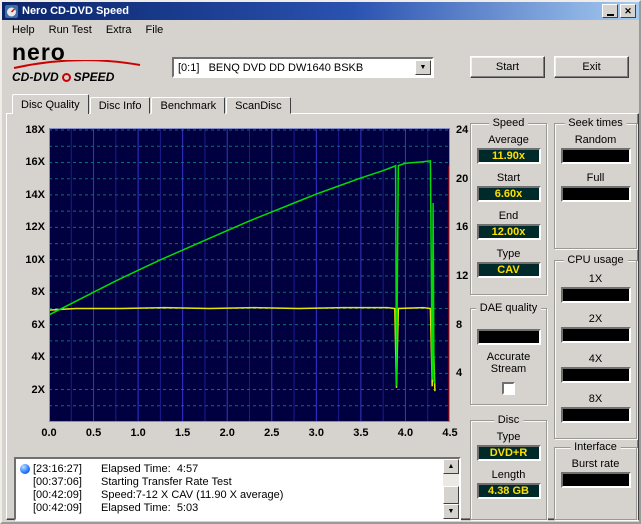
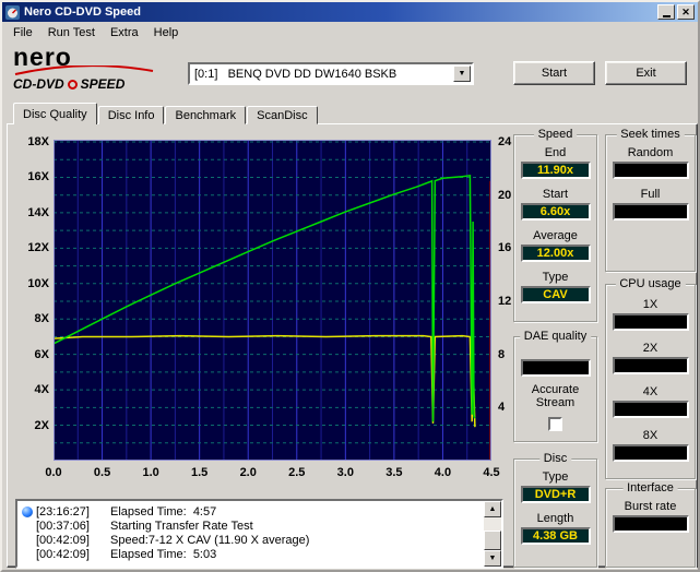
  Nero CD-DVD Speed
  ✕
- Help
+ File
  Run Test
  Extra
- File
+ Help
  nero
  CD-DVD
  SPEED
  [0:1] BENQ DVD DD DW1640 BSKB
  Start
  Exit
  Disc Quality
  Disc Info
  Benchmark
  ScanDisc
  2X
  4X
  6X
  8X
  10X
  12X
  14X
  16X
  18X
  4
  8
  12
  16
  20
  24
  0.0
  0.5
  1.0
  1.5
  2.0
  2.5
  3.0
  3.5
  4.0
  4.5
  Speed
- Average
+ End
  11.90x
  Start
  6.60x
- End
+ Average
  12.00x
  Type
  CAV
  Seek times
  Random
  Full
  DAE quality
  Accurate Stream
  CPU usage
  1X
  2X
  4X
  8X
  Disc
  Type
  DVD+R
  Length
  4.38 GB
  Interface
  Burst rate
  [23:16:27]
  Elapsed Time: 4:57
  [00:37:06]
  Starting Transfer Rate Test
  [00:42:09]
  Speed:7-12 X CAV (11.90 X average)
  [00:42:09]
  Elapsed Time: 5:03
